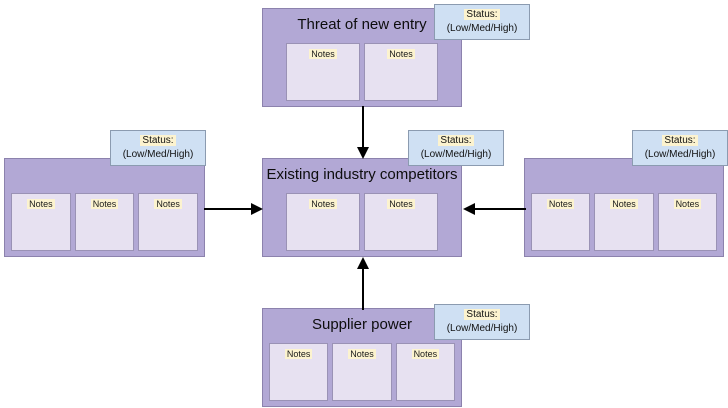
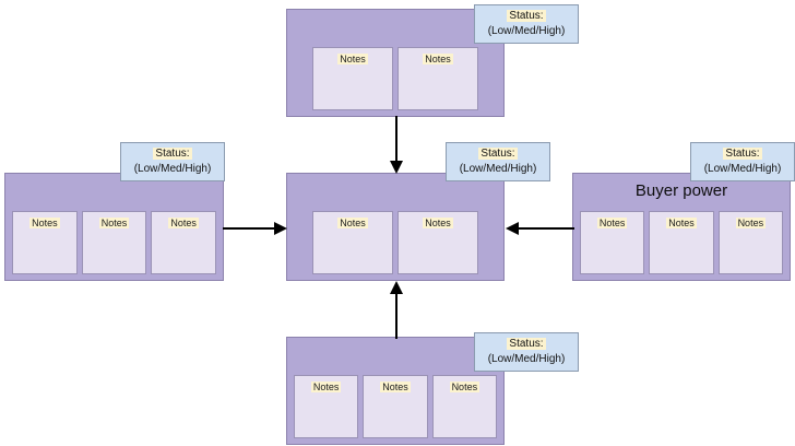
- Threat of new entry
  Notes
  Notes
  Status:
  (Low/Med/High)
  Notes
  Notes
  Notes
  Status:
  (Low/Med/High)
- Existing industry competitors
  Notes
  Notes
  Status:
  (Low/Med/High)
+ Buyer power
  Notes
  Notes
  Notes
  Status:
  (Low/Med/High)
- Supplier power
  Notes
  Notes
  Notes
  Status:
  (Low/Med/High)
